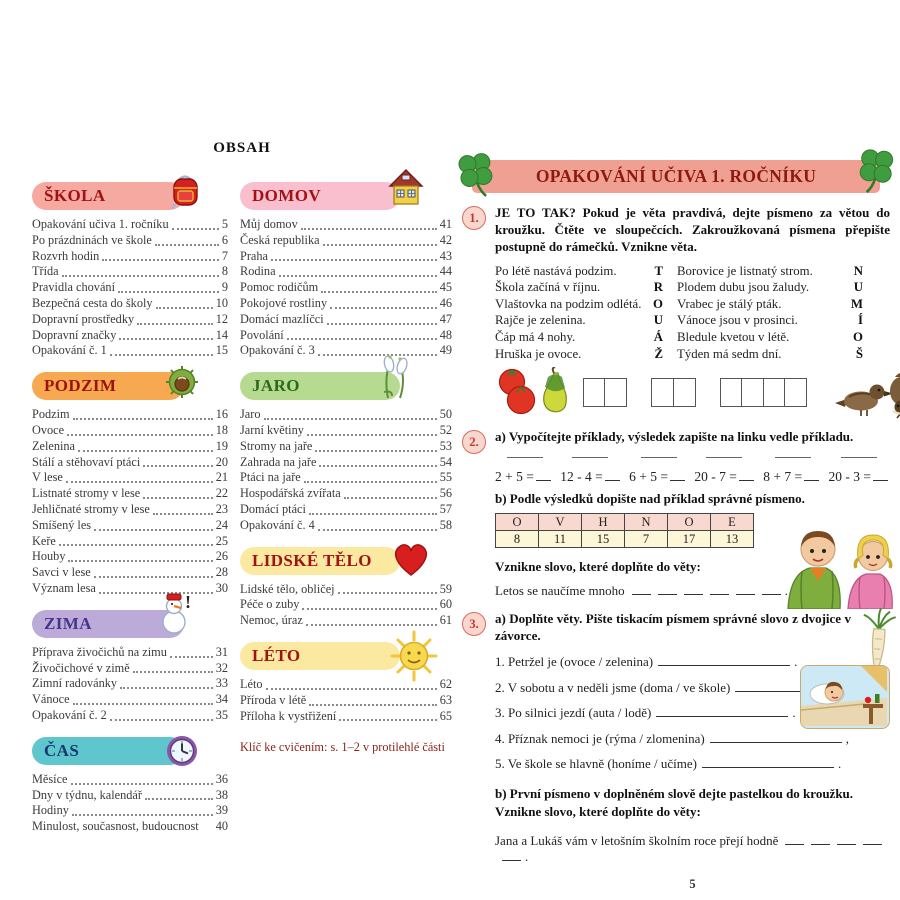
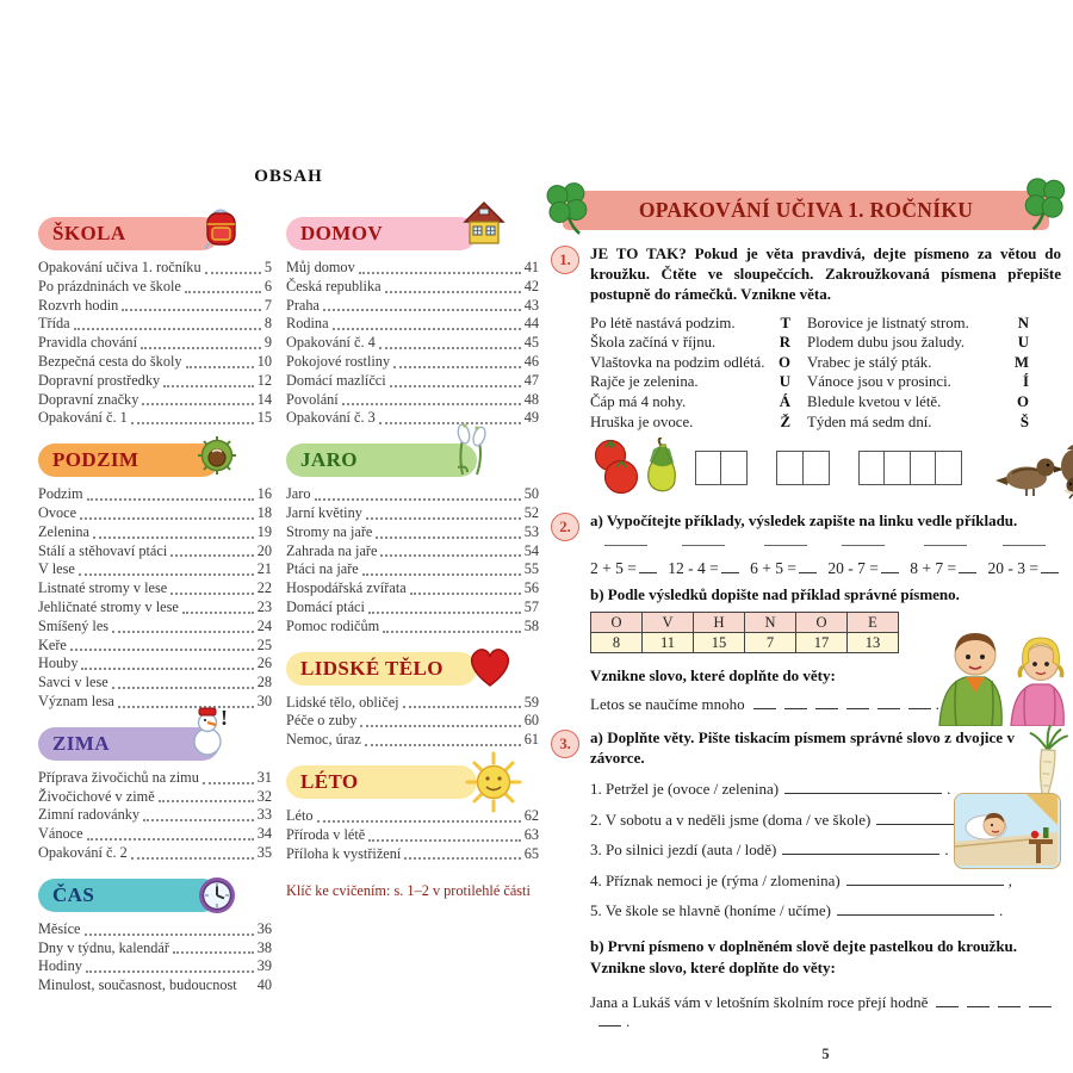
  OBSAH
  ŠKOLA
  Opakování učiva 1. ročníku
  5
  Po prázdninách ve škole
  6
  Rozvrh hodin
  7
  Třída
  8
  Pravidla chování
  9
  Bezpečná cesta do školy
  10
  Dopravní prostředky
  12
  Dopravní značky
  14
  Opakování č. 1
  15
  PODZIM
  Podzim
  16
  Ovoce
  18
  Zelenina
  19
  Stálí a stěhovaví ptáci
  20
  V lese
  21
  Listnaté stromy v lese
  22
  Jehličnaté stromy v lese
  23
  Smíšený les
  24
  Keře
  25
  Houby
  26
  Savci v lese
  28
  Význam lesa
  30
  ZIMA
  !
  Příprava živočichů na zimu
  31
  Živočichové v zimě
  32
  Zimní radovánky
  33
  Vánoce
  34
  Opakování č. 2
  35
  ČAS
  Měsíce
  36
  Dny v týdnu, kalendář
  38
  Hodiny
  39
  Minulost, současnost, budoucnost
  40
  DOMOV
  Můj domov
  41
  Česká republika
  42
  Praha
  43
  Rodina
  44
- Pomoc rodičům
+ Opakování č. 4
  45
  Pokojové rostliny
  46
  Domácí mazlíčci
  47
  Povolání
  48
  Opakování č. 3
  49
  JARO
  Jaro
  50
  Jarní květiny
  52
  Stromy na jaře
  53
  Zahrada na jaře
  54
  Ptáci na jaře
  55
  Hospodářská zvířata
  56
  Domácí ptáci
  57
- Opakování č. 4
+ Pomoc rodičům
  58
  LIDSKÉ TĚLO
  Lidské tělo, obličej
  59
  Péče o zuby
  60
  Nemoc, úraz
  61
  LÉTO
  Léto
  62
  Příroda v létě
  63
  Příloha k vystřižení
  65
  Klíč ke cvičením: s. 1–2 v protilehlé části
  OPAKOVÁNÍ UČIVA 1. ROČNÍKU
  1.
  JE TO TAK? Pokud je věta pravdivá, dejte písmeno za větou do kroužku. Čtěte ve sloupečcích. Zakroužkovaná písmena přepište postupně do rámečků. Vznikne věta.
  Po létě nastává podzim.
  T
  Škola začíná v říjnu.
  R
  Vlaštovka na podzim odlétá.
  O
  Rajče je zelenina.
  U
  Čáp má 4 nohy.
  Á
  Hruška je ovoce.
  Ž
  Borovice je listnatý strom.
  N
  Plodem dubu jsou žaludy.
  U
  Vrabec je stálý pták.
  M
  Vánoce jsou v prosinci.
  Í
  Bledule kvetou v létě.
  O
  Týden má sedm dní.
  Š
  2.
  a) Vypočítejte příklady, výsledek zapište na linku vedle příkladu.
  2 + 5 =
  12 - 4 =
  6 + 5 =
  20 - 7 =
  8 + 7 =
  20 - 3 =
  b) Podle výsledků dopište nad příklad správné písmeno.
  O	V	H	N	O	E
  8	11	15	7	17	13
  Vznikne slovo, které doplňte do věty:
  Letos se naučíme mnoho .
  3.
  a) Doplňte věty. Pište tiskacím písmem správné slovo z dvojice v závorce.
  1. Petržel je (ovoce / zelenina) .
  2. V sobotu a v neděli jsme (doma / ve škole)
  3. Po silnici jezdí (auta / lodě) .
  4. Příznak nemoci je (rýma / zlomenina) ,
  5. Ve škole se hlavně (honíme / učíme) .
  b) První písmeno v doplněném slově dejte pastelkou do kroužku. Vznikne slovo, které doplňte do věty:
  Jana a Lukáš vám v letošním školním roce přejí hodně.
  5
